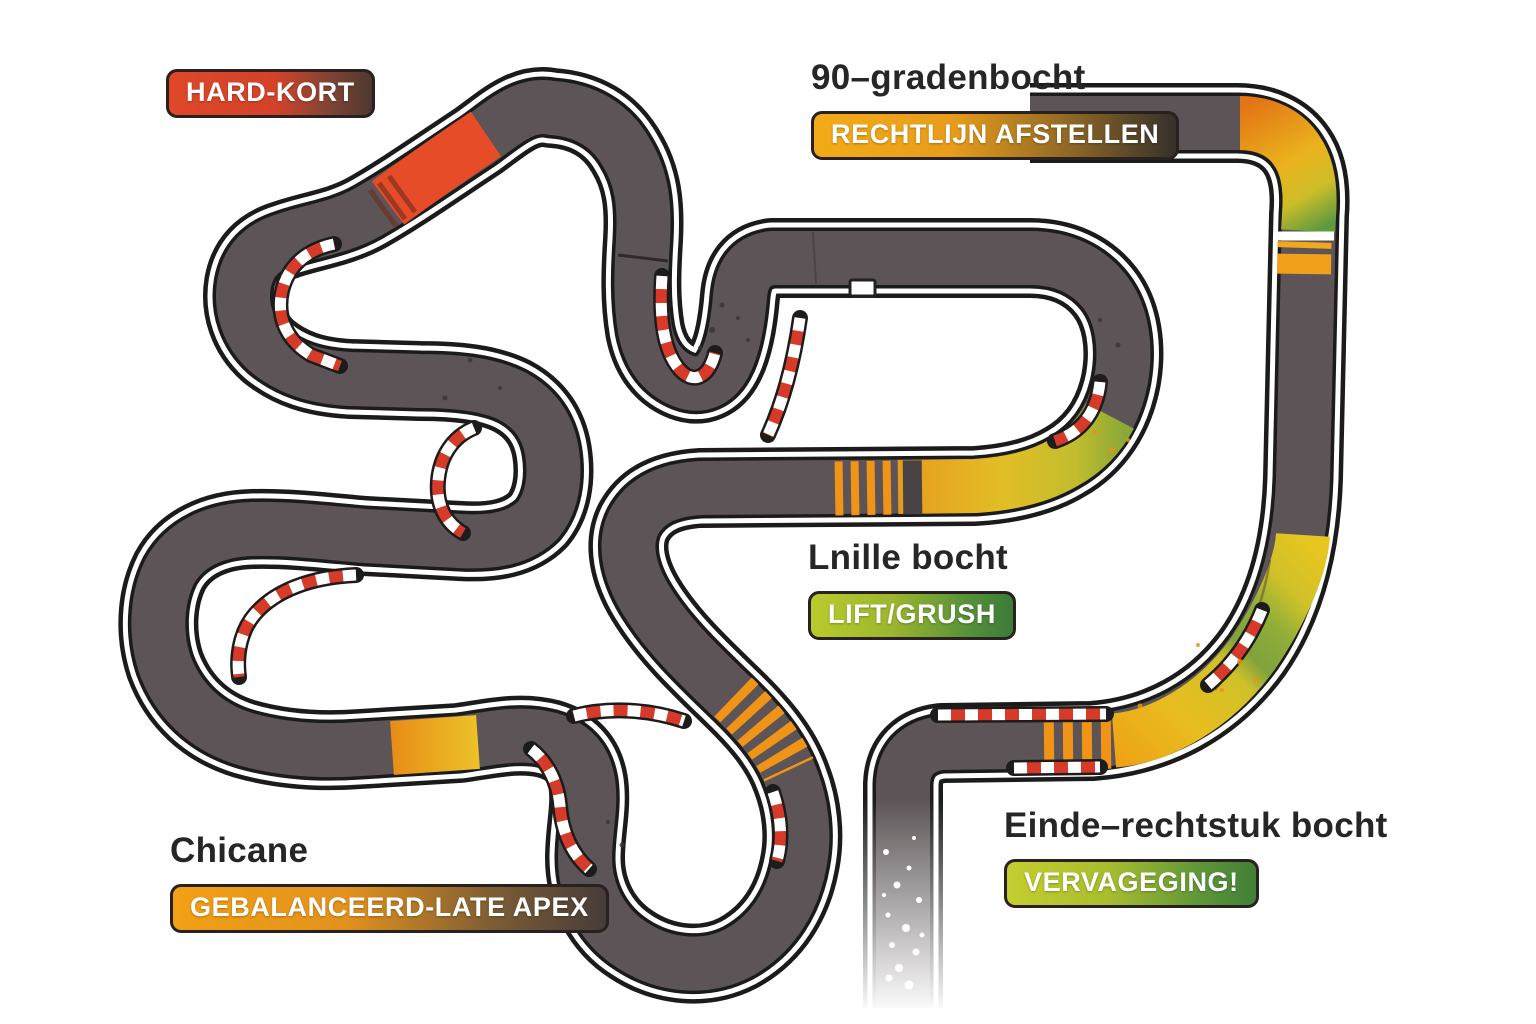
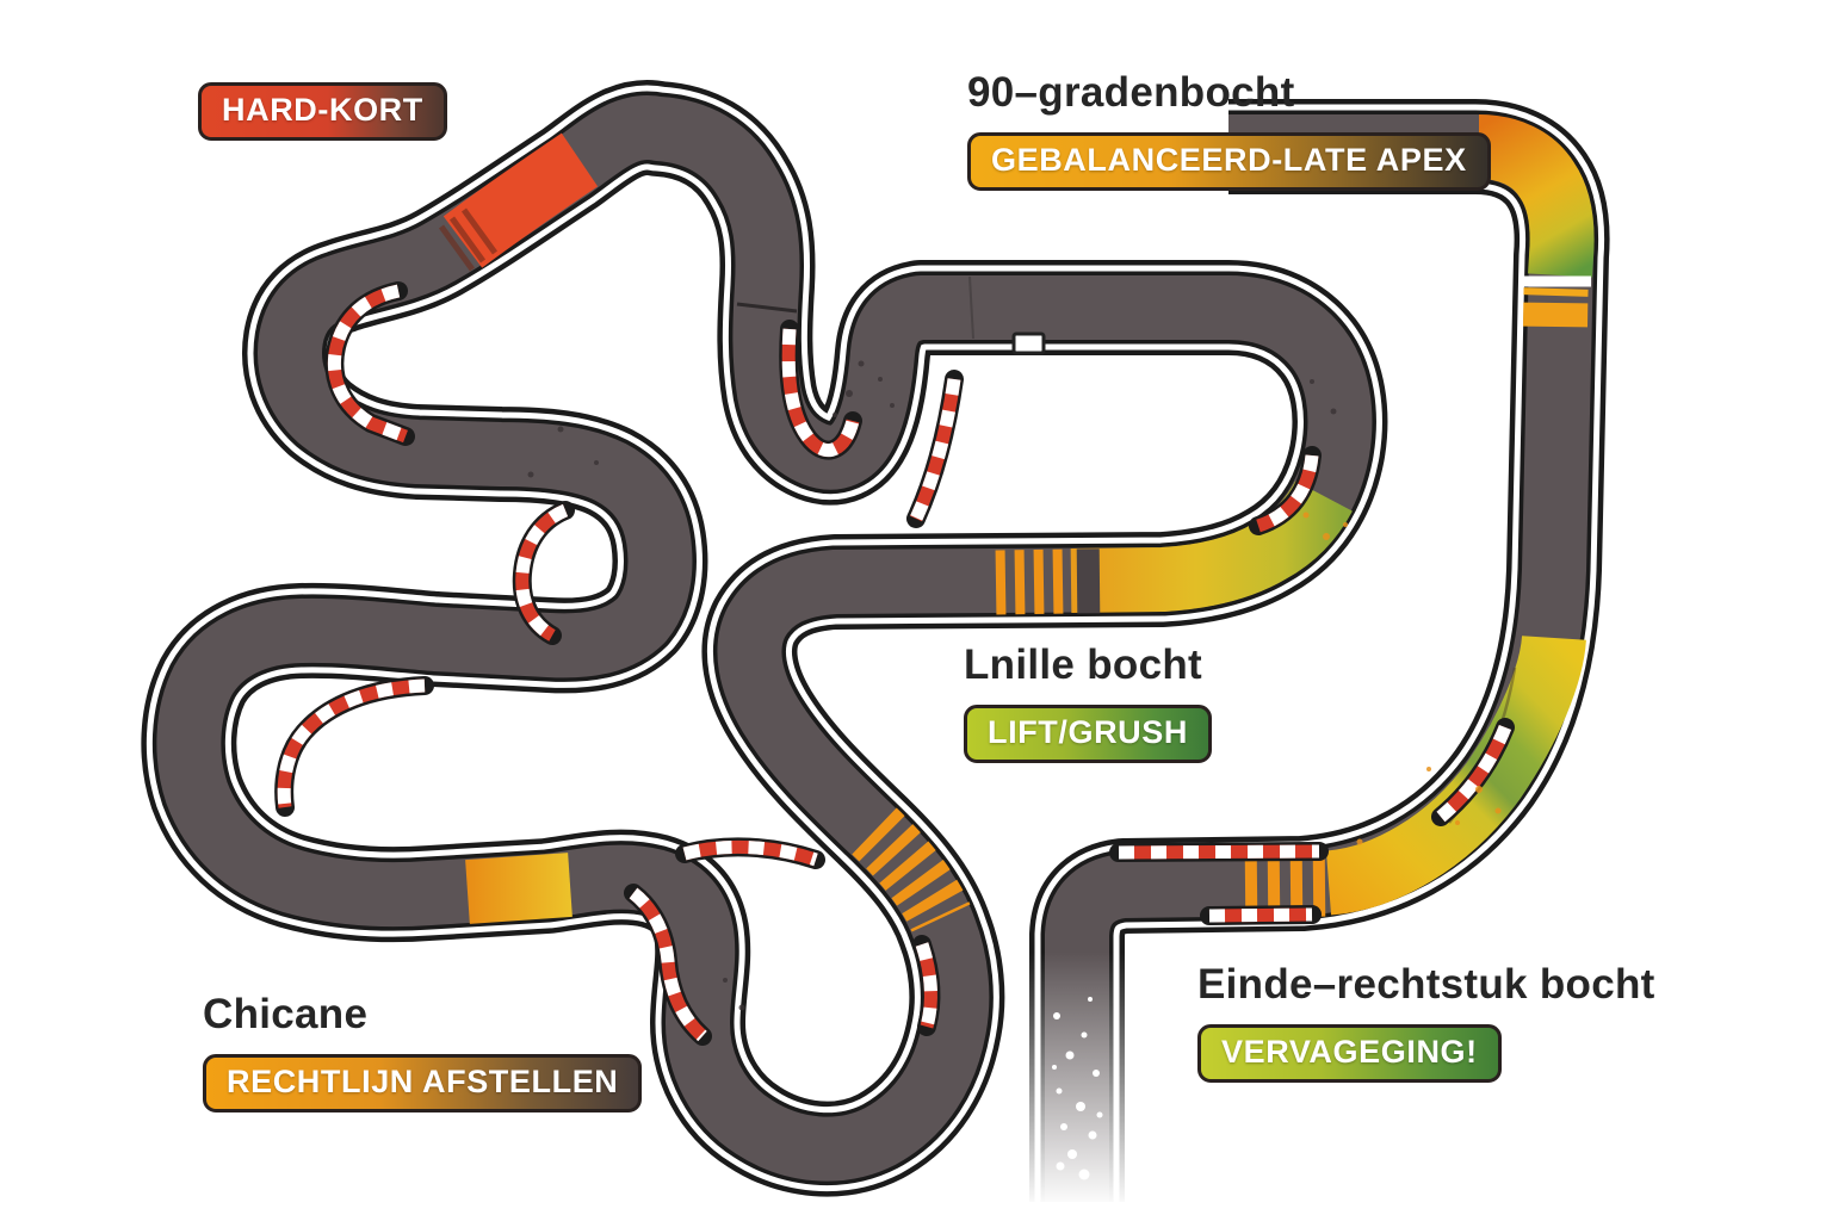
  HARD-KORT
  90–gradenbocht
- RECHTLIJN AFSTELLEN
+ GEBALANCEERD-LATE APEX
  Lnille bocht
  LIFT/GRUSH
  Chicane
- GEBALANCEERD-LATE APEX
+ RECHTLIJN AFSTELLEN
  Einde–rechtstuk bocht
  VERVAGEGING!
